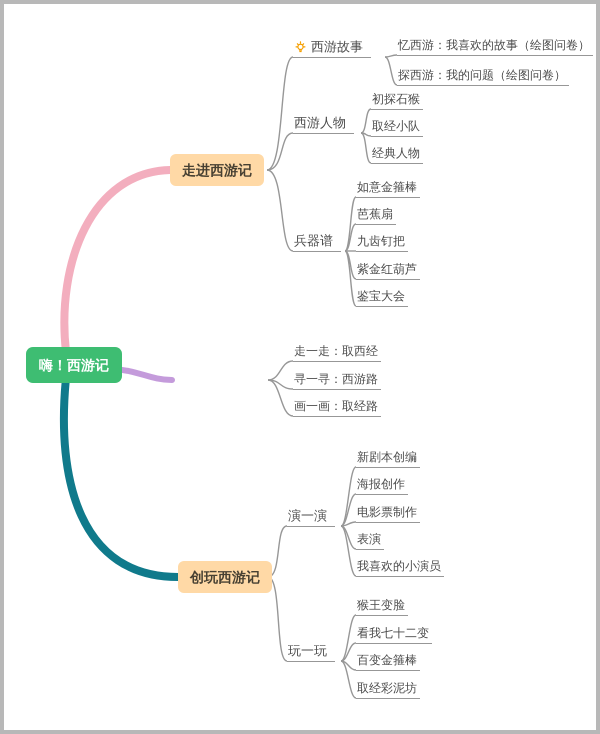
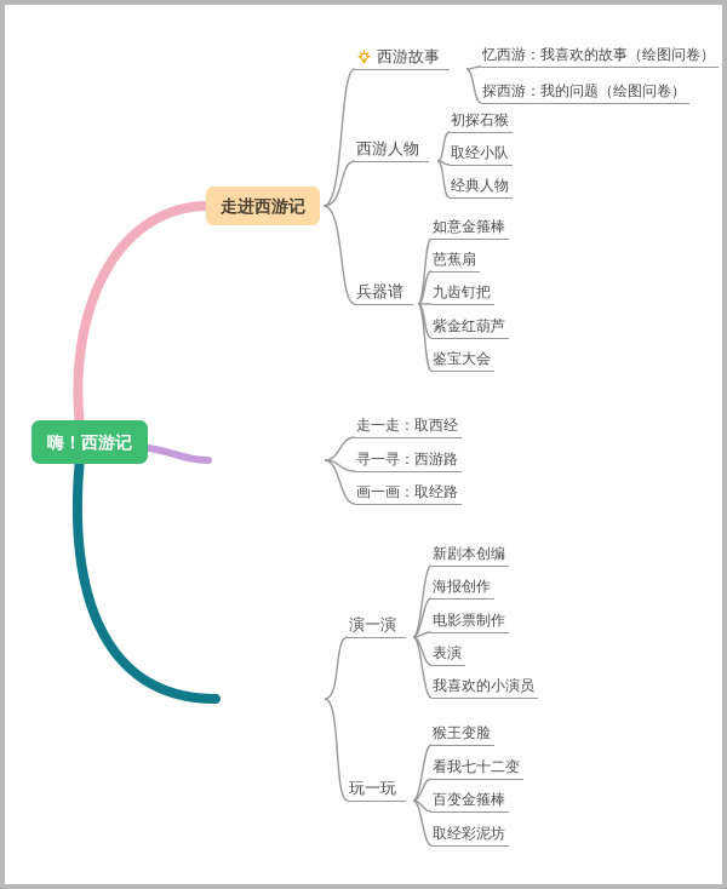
  嗨！西游记
  走进西游记
- 创玩西游记
  西游故事
  忆西游：我喜欢的故事（绘图问卷）
  探西游：我的问题（绘图问卷）
  西游人物
  初探石猴
  取经小队
  经典人物
  兵器谱
  如意金箍棒
  芭蕉扇
  九齿钉把
  紫金红葫芦
  鉴宝大会
  走一走：取西经
  寻一寻：西游路
  画一画：取经路
  演一演
  新剧本创编
  海报创作
  电影票制作
  表演
  我喜欢的小演员
  玩一玩
  猴王变脸
  看我七十二变
  百变金箍棒
  取经彩泥坊
